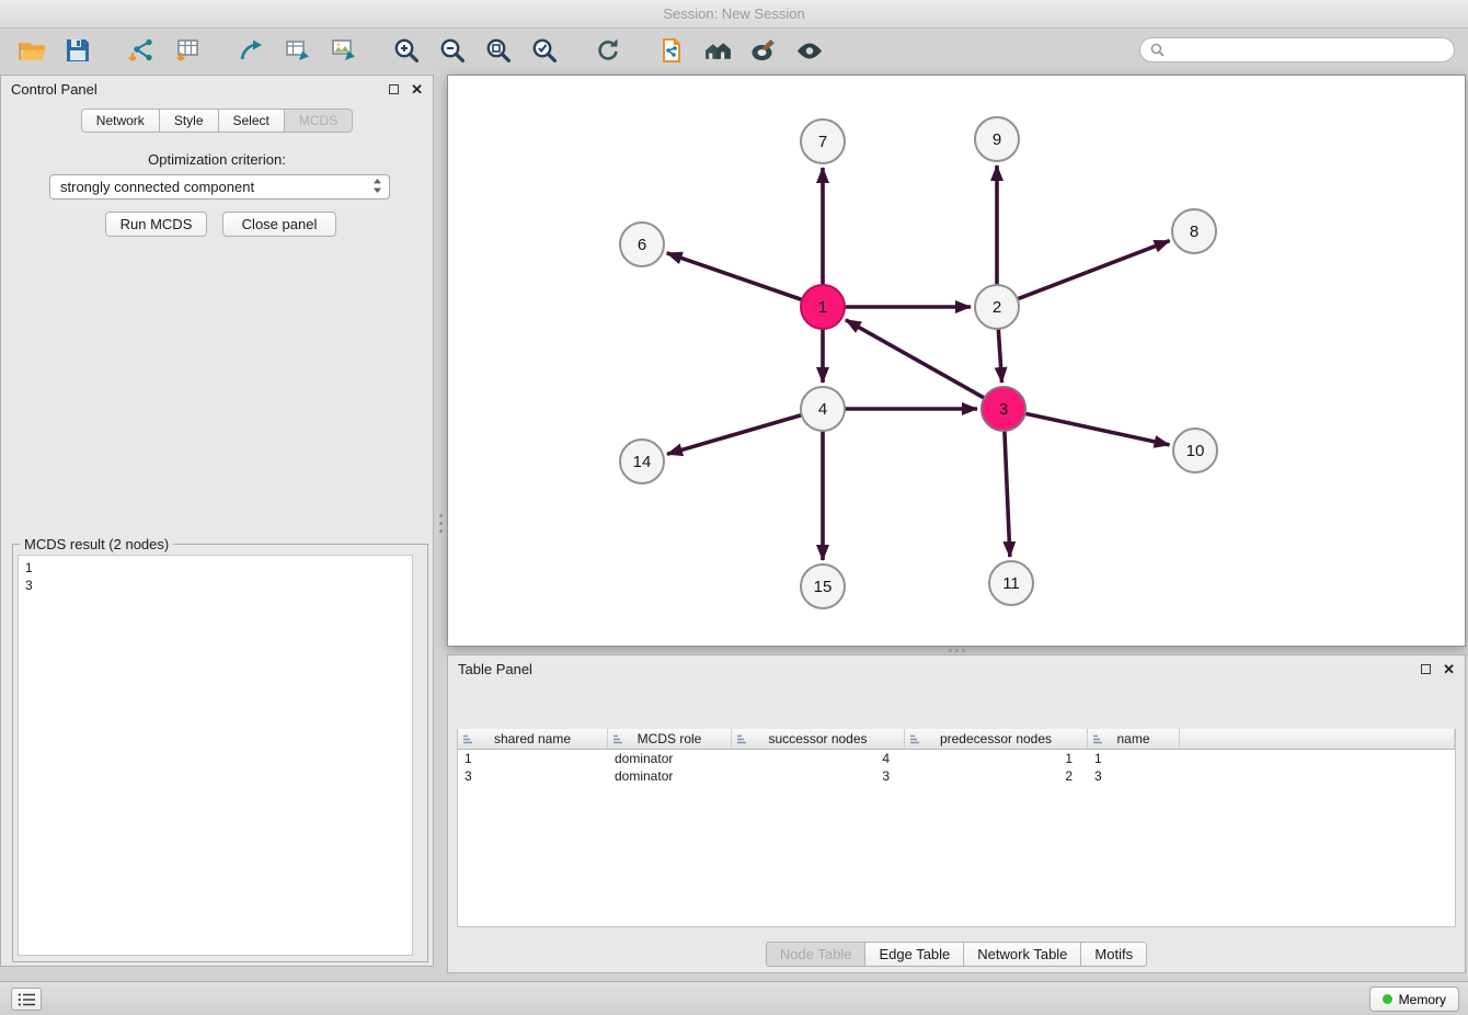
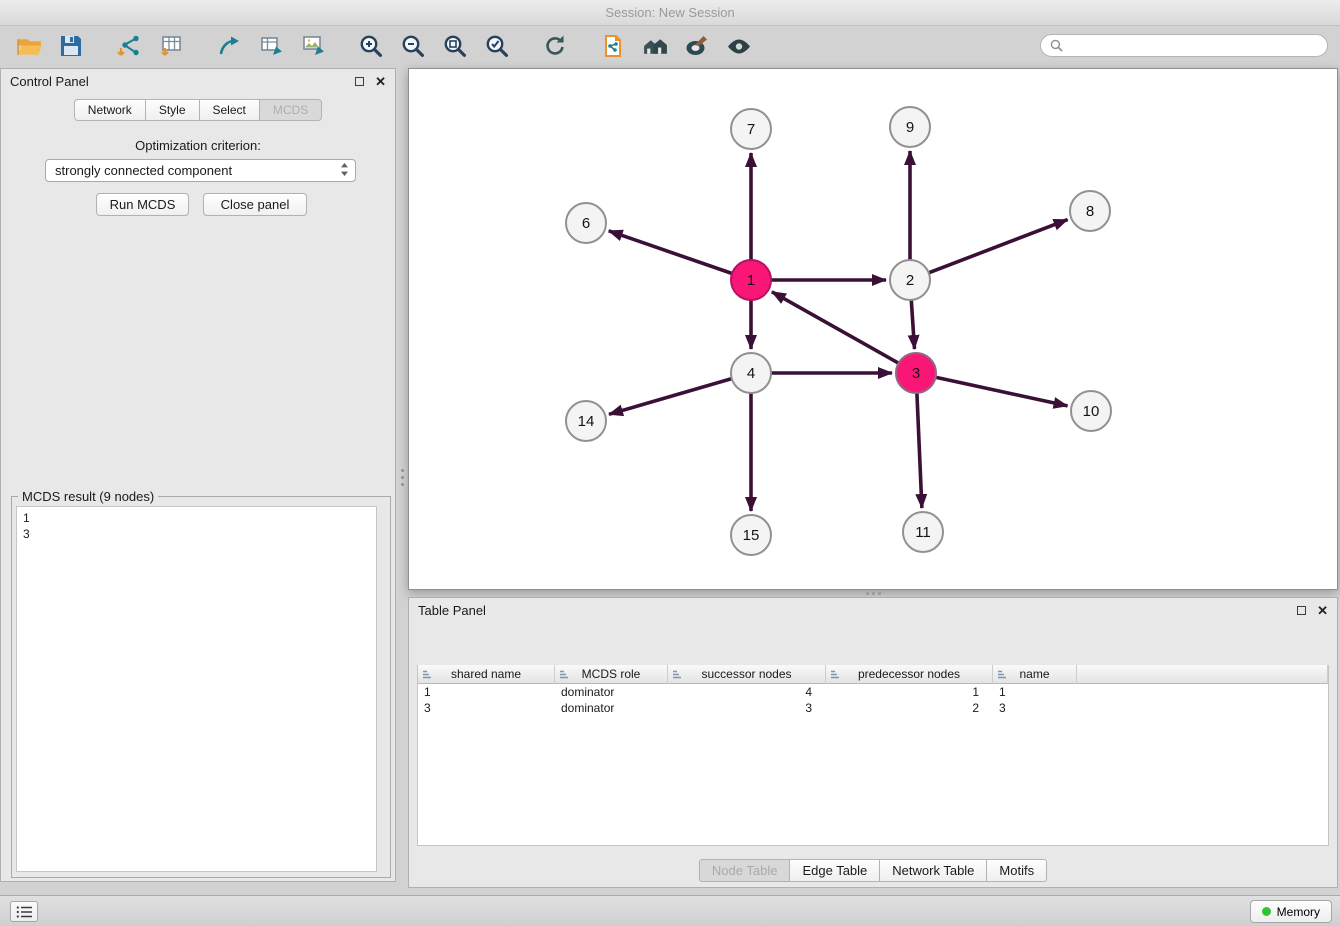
  Session: New Session
  Control Panel
  ✕
  Network
  Style
  Select
  MCDS
  Optimization criterion:
  strongly connected component
  Run MCDS
  Close panel
- MCDS result (2 nodes)
+ MCDS result (9 nodes)
  1
  3
  7
  9
  6
  8
  1
  2
  4
  3
  10
  14
  15
  11
  Table Panel
  ✕
  shared name	MCDS role	successor nodes	predecessor nodes	name
  1	dominator	4	1	1
  3	dominator	3	2	3
  Node Table
  Edge Table
  Network Table
  Motifs
  Memory
